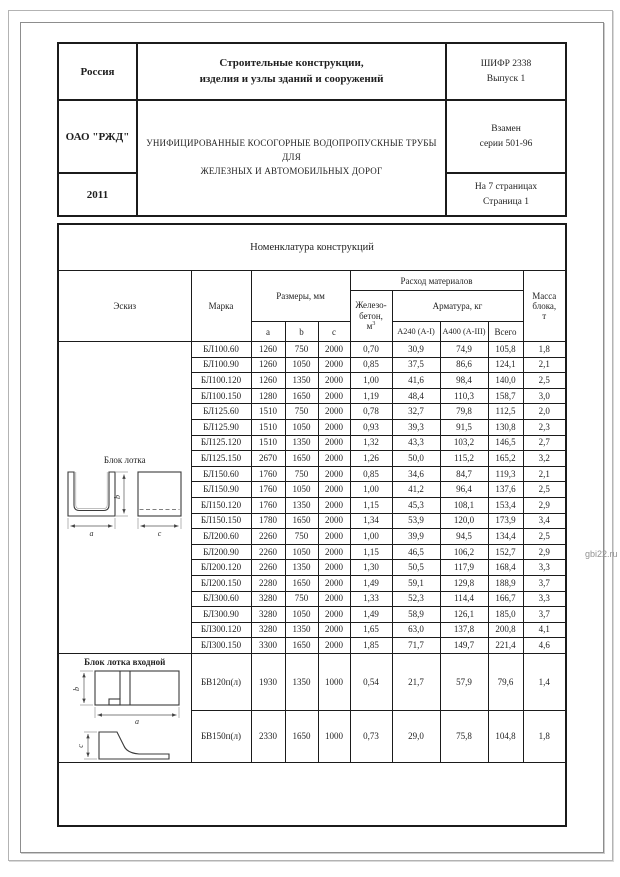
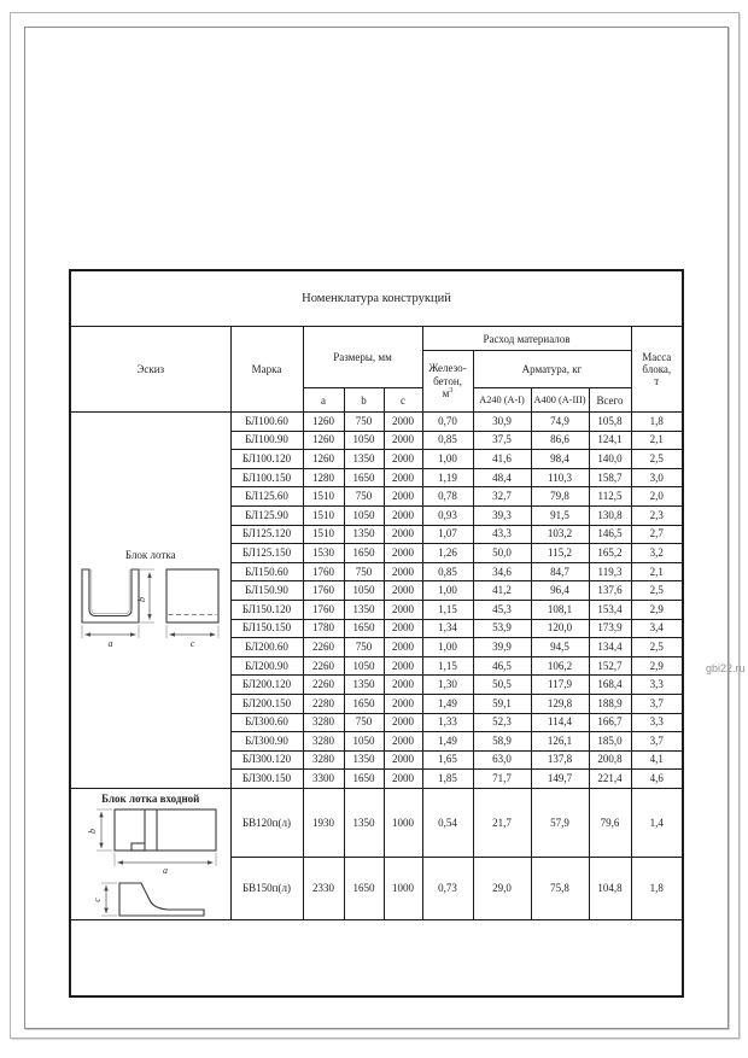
- Россия	Строительные конструкции, изделия и узлы зданий и сооружений	ШИФР 2338 Выпуск 1
- ОАО "РЖД"	УНИФИЦИРОВАННЫЕ КОСОГОРНЫЕ ВОДОПРОПУСКНЫЕ ТРУБЫ ДЛЯ ЖЕЛЕЗНЫХ И АВТОМОБИЛЬНЫХ ДОРОГ	Взамен серии 501-96
- 2011	На 7 страницах Страница 1
  Номенклатура конструкций
  Эскиз	Марка	Размеры, мм	Расход материалов	Масса блока, т
  Железо- бетон, м	Арматура, кг
  a	b	c	А240 (А-I)	А400 (А-III)	Всего
  Блок лотка a c	БЛ100.60	1260	750	2000	0,70	30,9	74,9	105,8	1,8
  БЛ100.90	1260	1050	2000	0,85	37,5	86,6	124,1	2,1
  БЛ100.120	1260	1350	2000	1,00	41,6	98,4	140,0	2,5
  БЛ100.150	1280	1650	2000	1,19	48,4	110,3	158,7	3,0
  БЛ125.60	1510	750	2000	0,78	32,7	79,8	112,5	2,0
  БЛ125.90	1510	1050	2000	0,93	39,3	91,5	130,8	2,3
- БЛ125.120	1510	1350	2000	1,32	43,3	103,2	146,5	2,7
+ БЛ125.120	1510	1350	2000	1,07	43,3	103,2	146,5	2,7
- БЛ125.150	2670	1650	2000	1,26	50,0	115,2	165,2	3,2
+ БЛ125.150	1530	1650	2000	1,26	50,0	115,2	165,2	3,2
  БЛ150.60	1760	750	2000	0,85	34,6	84,7	119,3	2,1
  БЛ150.90	1760	1050	2000	1,00	41,2	96,4	137,6	2,5
  БЛ150.120	1760	1350	2000	1,15	45,3	108,1	153,4	2,9
  БЛ150.150	1780	1650	2000	1,34	53,9	120,0	173,9	3,4
  БЛ200.60	2260	750	2000	1,00	39,9	94,5	134,4	2,5
  БЛ200.90	2260	1050	2000	1,15	46,5	106,2	152,7	2,9
  БЛ200.120	2260	1350	2000	1,30	50,5	117,9	168,4	3,3
  БЛ200.150	2280	1650	2000	1,49	59,1	129,8	188,9	3,7
  БЛ300.60	3280	750	2000	1,33	52,3	114,4	166,7	3,3
  БЛ300.90	3280	1050	2000	1,49	58,9	126,1	185,0	3,7
  БЛ300.120	3280	1350	2000	1,65	63,0	137,8	200,8	4,1
  БЛ300.150	3300	1650	2000	1,85	71,7	149,7	221,4	4,6
  Блок лотка входной a	БВ120п(л)	1930	1350	1000	0,54	21,7	57,9	79,6	1,4
  БВ150п(л)	2330	1650	1000	0,73	29,0	75,8	104,8	1,8
  gbi22.ru
